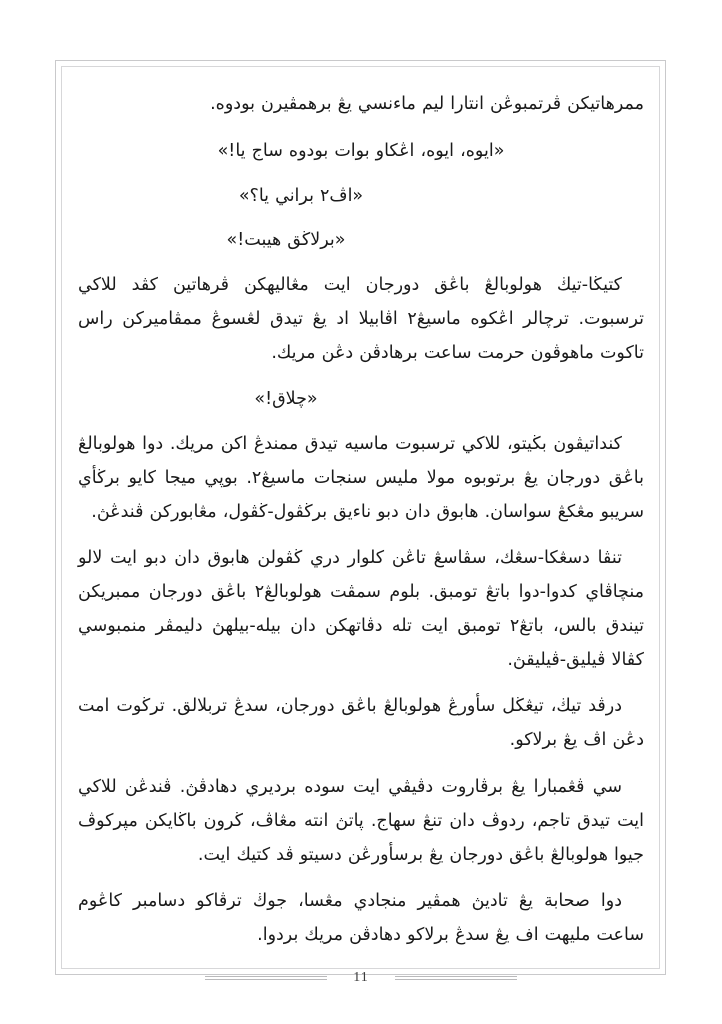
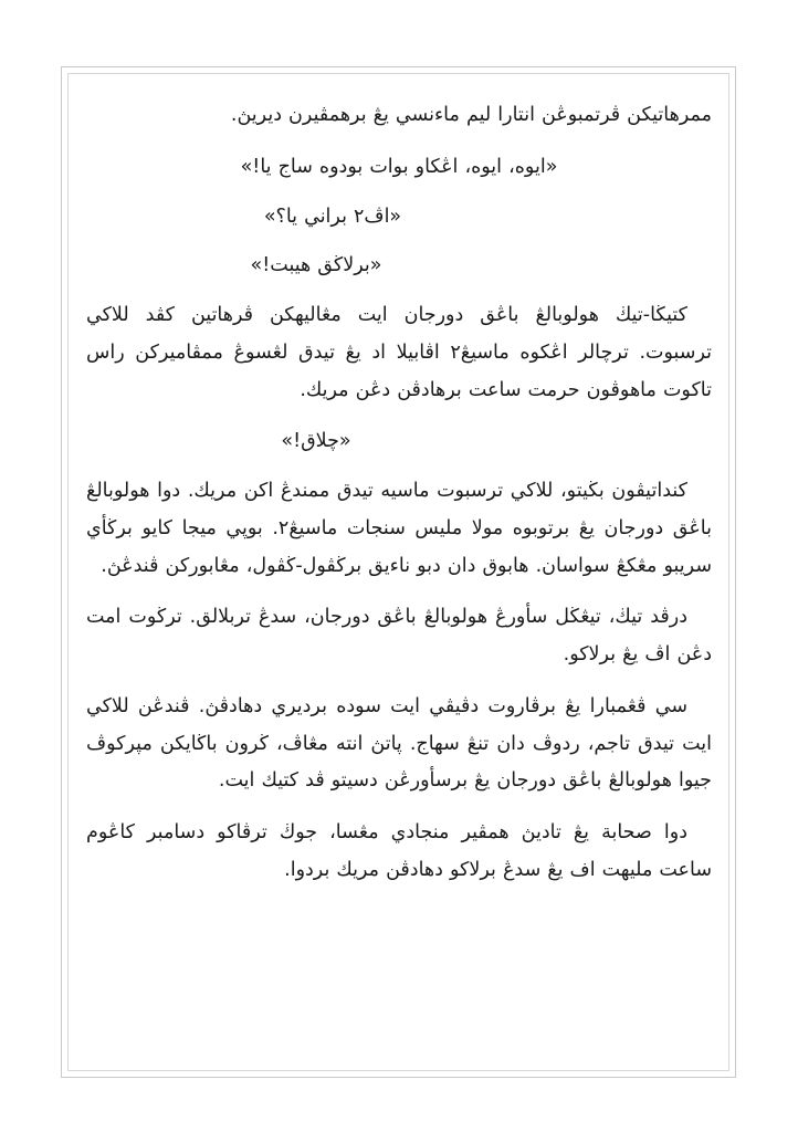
- ممرهاتيكن ڤرتمبوڠن انتارا ليم ماءنسي يڠ برهمڤيرن بودوه.
+ ممرهاتيكن ڤرتمبوڠن انتارا ليم ماءنسي يڠ برهمڤيرن ديريڽ.
  «ايوه، ايوه، اڠكاو بوات بودوه ساج يا!»
  «اڤ٢ براني يا؟»
  «برلاڬق هيبت!»
  كتيڬا-تيڬ هولوبالڠ باڠق دورجان ايت مڠاليهكن ڤرهاتين كڤد للاكي ترسبوت. ترچالر اڠكوه ماسيڠ٢ اڤابيلا اد يڠ تيدق لڠسوڠ ممڤاميركن راس تاكوت ماهوڤون حرمت ساعت برهادڤن دڠن مريك.
  «چلاق!»
  كنداتيڤون بڬيتو، للاكي ترسبوت ماسيه تيدق ممندڠ اكن مريك. دوا هولوبالڠ باڠق دورجان يڠ برتوبوه مولا مليس سنجات ماسيڠ٢. بوڽي ميجا كايو برڬأي سريبو مڠكڠ سواسان. هابوق دان دبو ناءيق برڬڤول-ڬڤول، مڠابوركن ڤندڠڽ.
- تنڤا دسڠكا-سڠك، سڤاسڠ تاڠن كلوار دري ڬڤولن هابوق دان دبو ايت لالو منچاڤاي كدوا-دوا باتڠ تومبق. بلوم سمڤت هولوبالڠ٢ باڠق دورجان ممبريكن تيندق بالس، باتڠ٢ تومبق ايت تله دڤاتهكن دان بيله-بيلهڽ دليمڤر منمبوسي كڤالا ڤيليق-ڤيليقڽ.
  درڤد تيڬ، تيڠڬل سأورڠ هولوبالڠ باڠق دورجان، سدڠ تربلالق. ترڬوت امت دڠن اڤ يڠ برلاكو.
  سي ڤڠمبارا يڠ برڤاروت دڤيڤي ايت سوده برديري دهادڤڽ. ڤندڠن للاكي ايت تيدق تاجم، ردوڤ دان تنڠ سهاج. ڽاتڽ انته مڠاڤ، ڬرون باڬايكن مڽركوڤ جيوا هولوبالڠ باڠق دورجان يڠ برسأورڠن دسيتو ڤد كتيك ايت.
  دوا صحابة يڠ تاديڽ همڤير منجادي مڠسا، جوڬ ترڤاكو دسامبر كاڠوم ساعت مليهت اف يڠ سدڠ برلاكو دهادڤن مريك بردوا.
- 11
